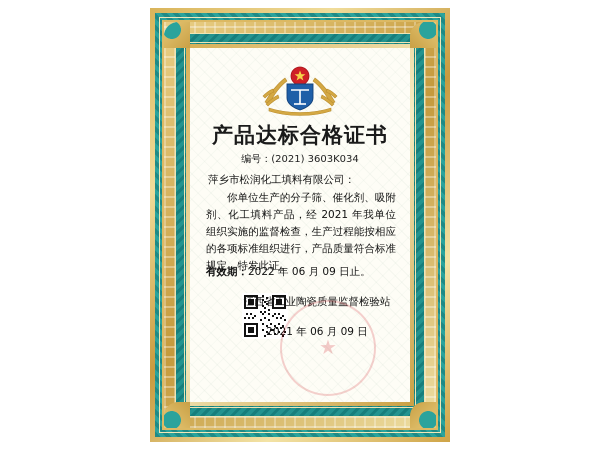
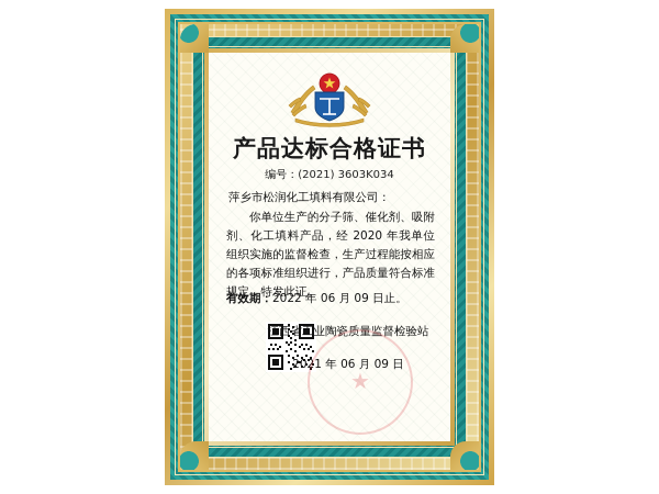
  产品达标合格证书
  编号：(2021) 3603K034
  萍乡市松润化工填料有限公司：
- 你单位生产的分子筛、催化剂、吸附剂、化工填料产品，经 2021 年我单位组织实施的监督检查，生产过程能按相应的各项标准组织进行，产品质量符合标准规定，特发此证。
+ 你单位生产的分子筛、催化剂、吸附剂、化工填料产品，经 2020 年我单位组织实施的监督检查，生产过程能按相应的各项标准组织进行，产品质量符合标准规定，特发此证。
  有效期：2022 年 06 月 09 日止。
  江西省工业陶瓷质量监督检验站
  2021 年 06 月 09 日
  ★
